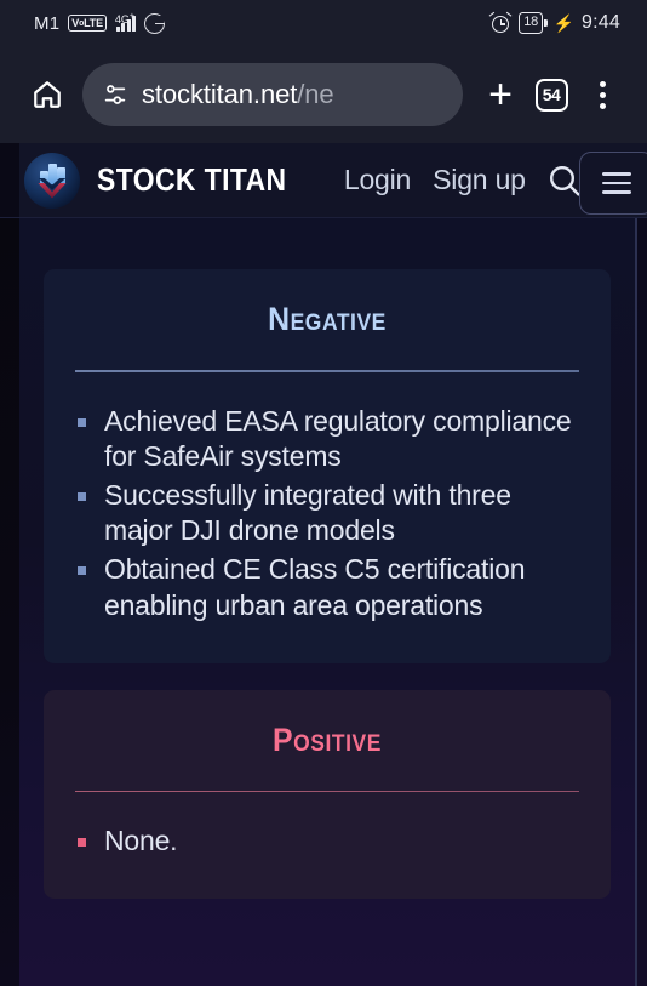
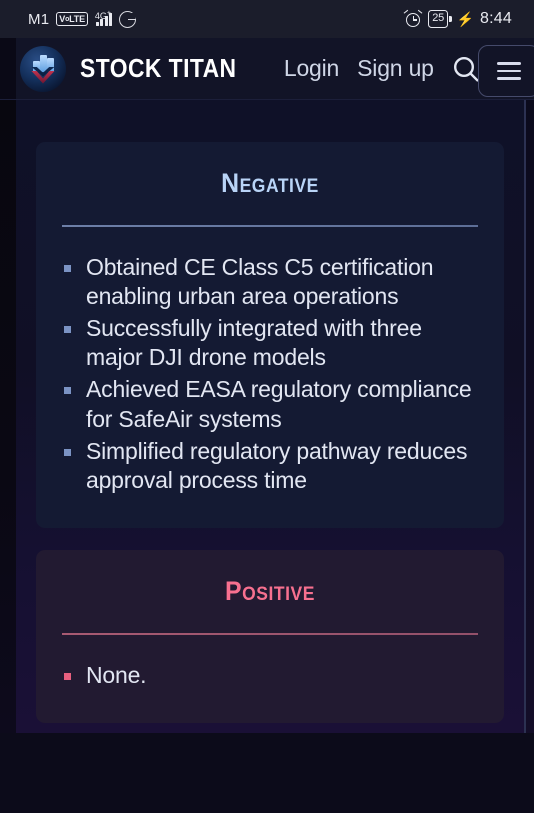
  M1
  V LTE
- 18
+ 25
  ⚡
- 9:44
+ 8:44
- stocktitan.net/ne
- +
- 54
  STOCK TITAN
  Login
  Sign up
  Negative
- Achieved EASA regulatory compliance for SafeAir systems
+ Obtained CE Class C5 certification enabling urban area operations
  Successfully integrated with three major DJI drone models
- Obtained CE Class C5 certification enabling urban area operations
+ Achieved EASA regulatory compliance for SafeAir systems
+ Simplified regulatory pathway reduces approval process time
  Positive
  None.
